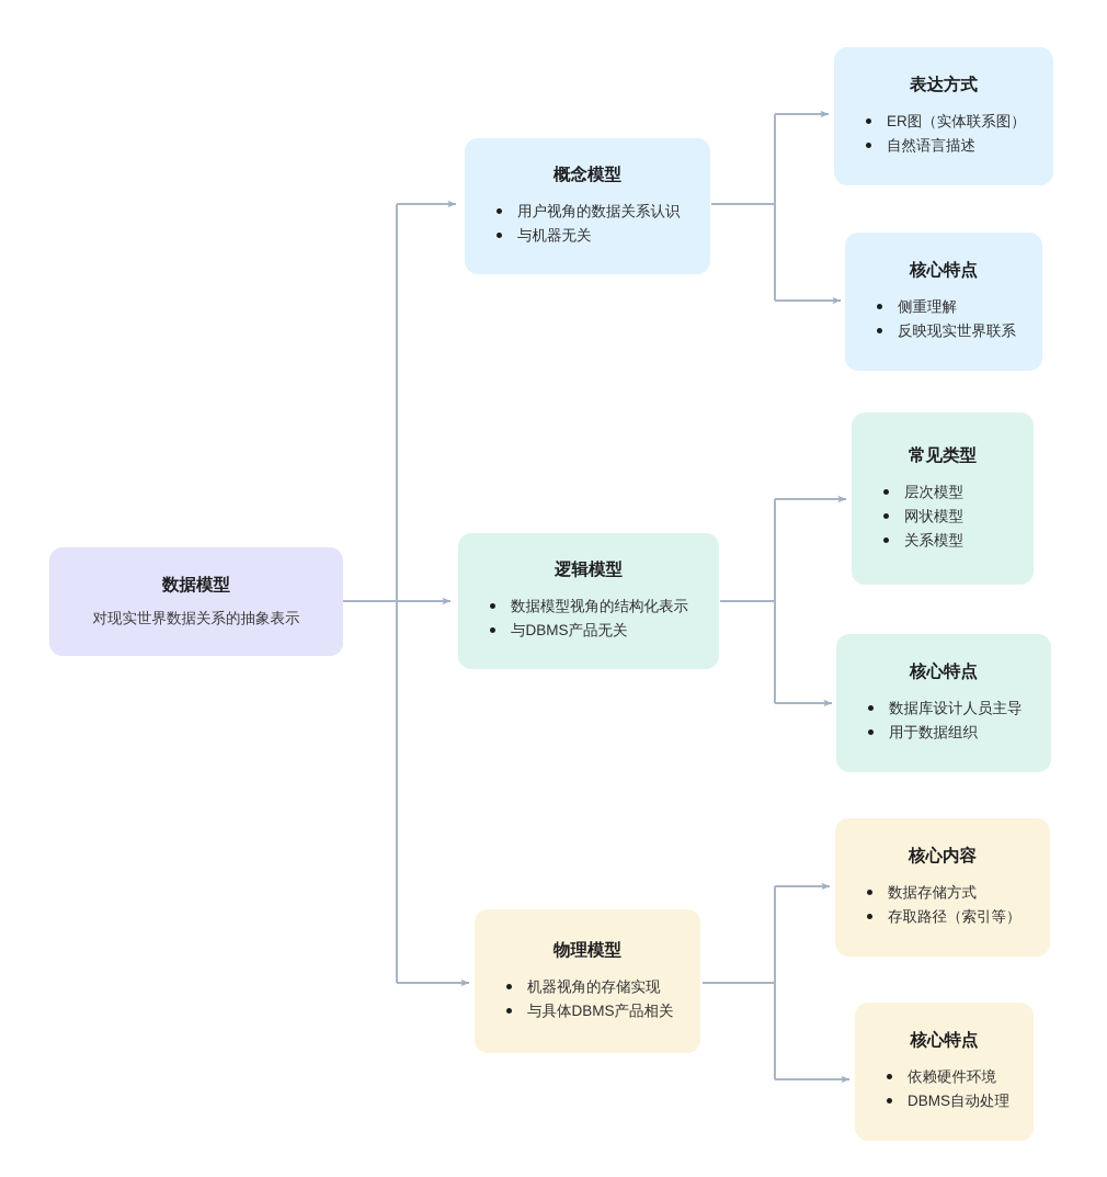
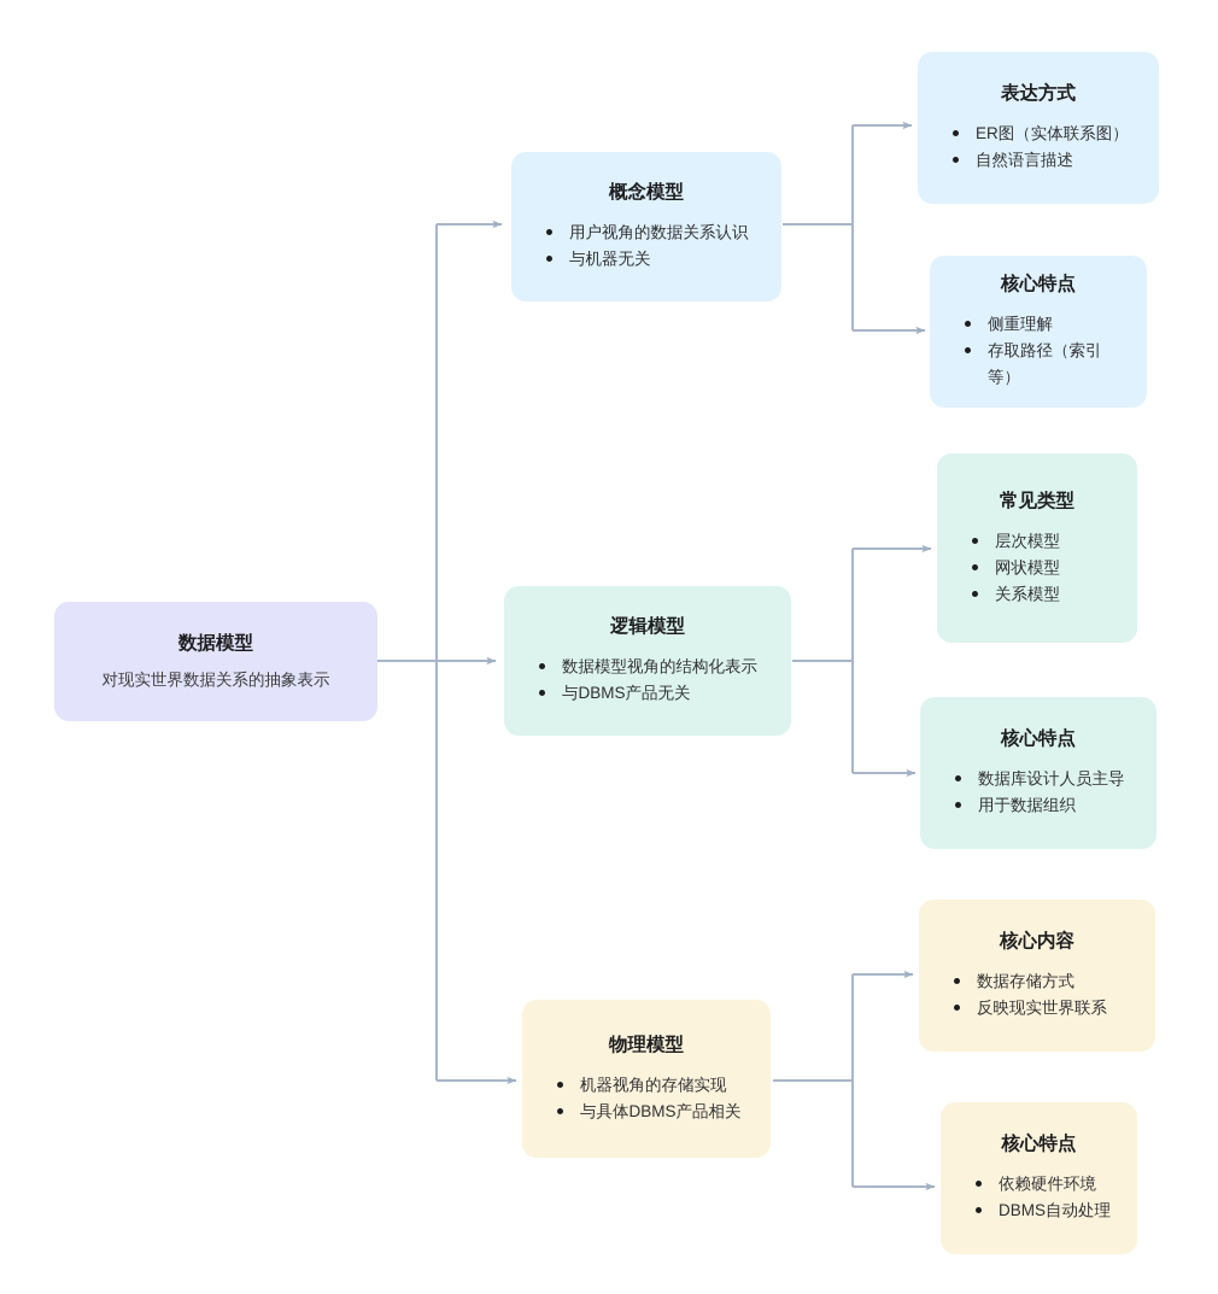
  数据模型
  对现实世界数据关系的抽象表示
  概念模型
  用户视角的数据关系认识
  与机器无关
  表达方式
  ER图（实体联系图）
  自然语言描述
  核心特点
  侧重理解
- 反映现实世界联系
+ 存取路径（索引等）
  逻辑模型
  数据模型视角的结构化表示
  与DBMS产品无关
  常见类型
  层次模型
  网状模型
  关系模型
  核心特点
  数据库设计人员主导
  用于数据组织
  物理模型
  机器视角的存储实现
  与具体DBMS产品相关
  核心内容
  数据存储方式
- 存取路径（索引等）
+ 反映现实世界联系
  核心特点
  依赖硬件环境
  DBMS自动处理
